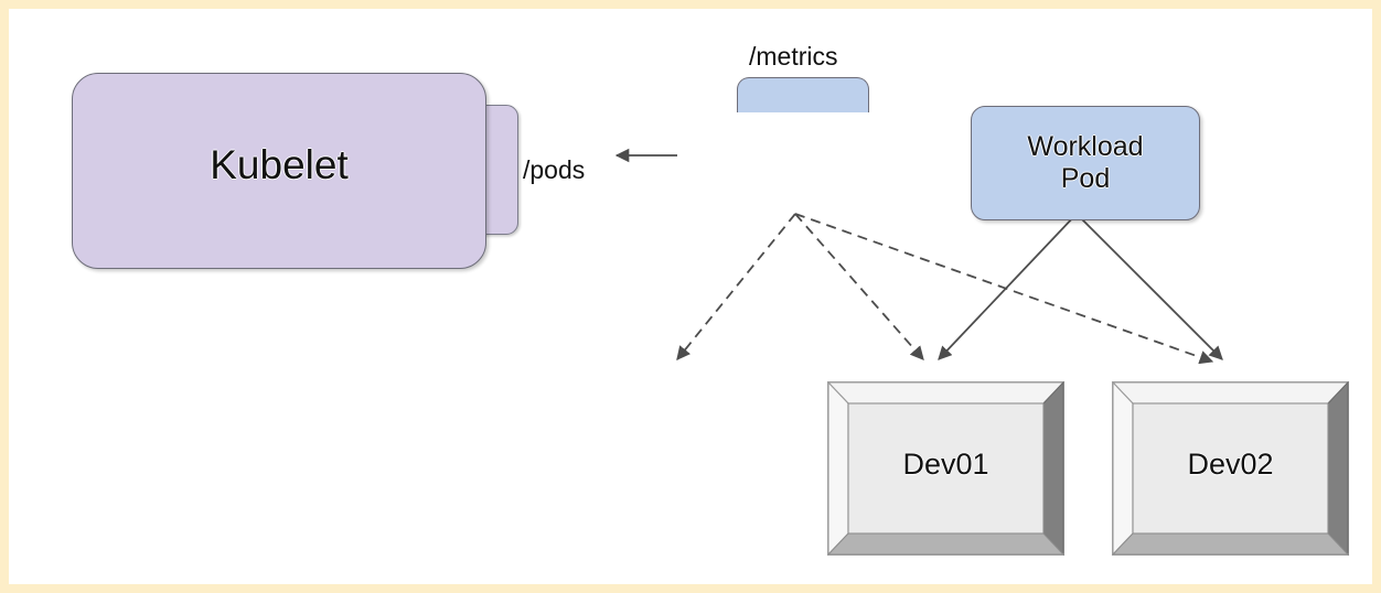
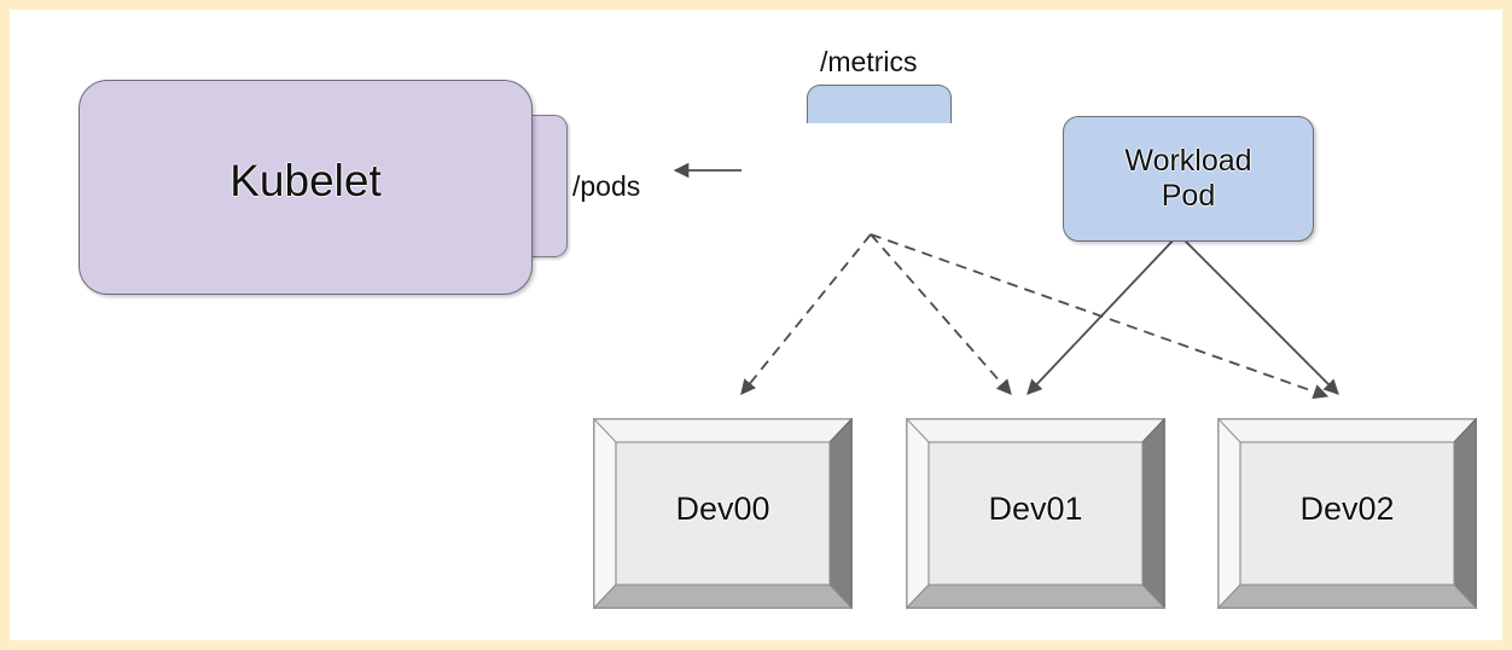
  Kubelet
  /pods
  /metrics
  Workload
  Pod
+ Dev00
  Dev01
  Dev02
